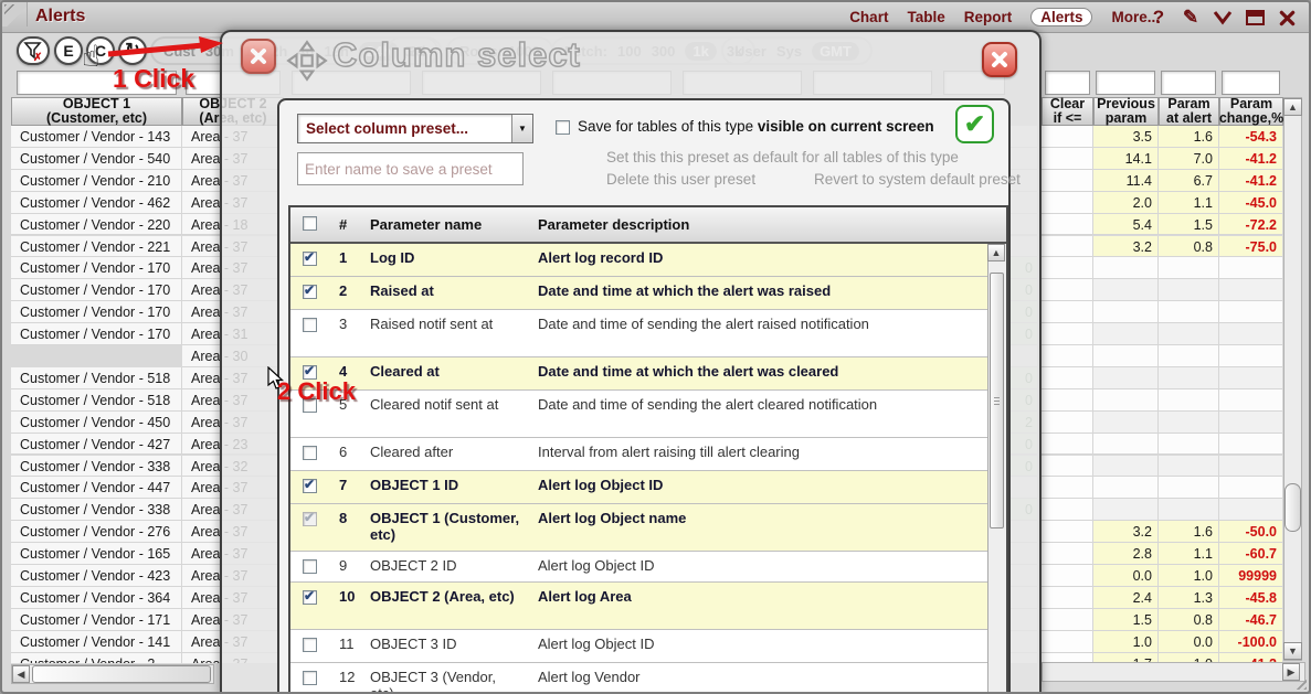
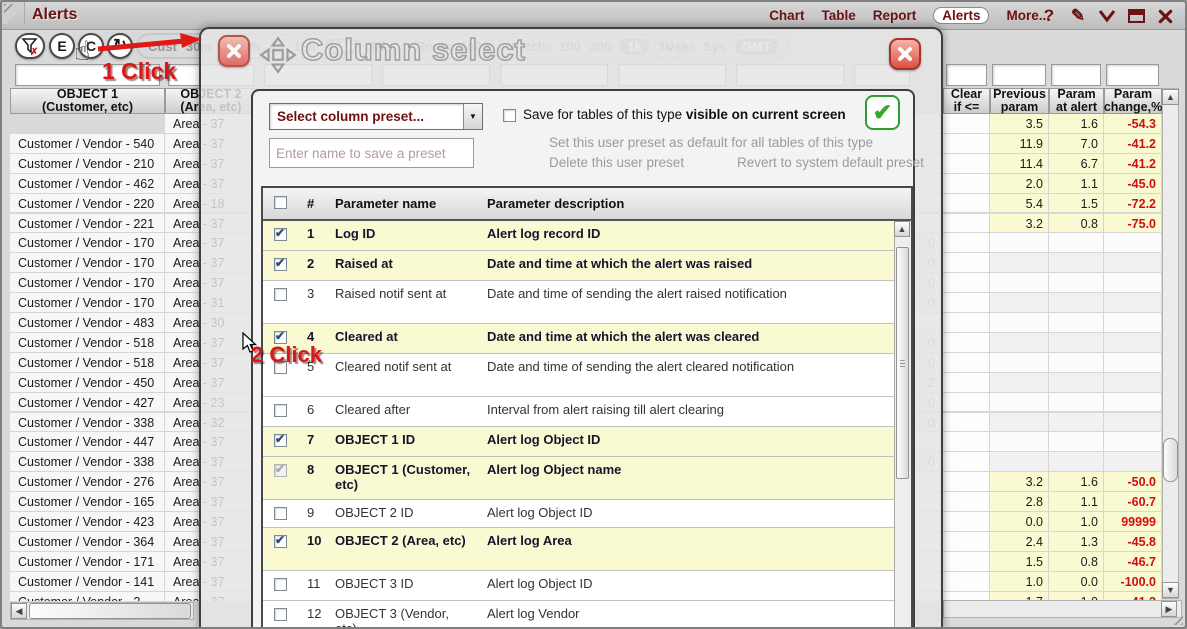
  Alerts
  Chart
  Table
  Report
  Alerts
  More...
  ?
  ✎
  ✗
  E
  C
  ust
  30m
  1h
  2h
  12h
  24h
  3d
  GO
  Rows:
  1000
  Fetch:
  OBJECT 1
  (Customer, etc)
  OBJECT 2
  (Area, etc)
  Clear
  if <=
  Previous
  param
  Param
  at alert
  Param
  change,%
- Customer / Vendor - 143
  Area - 37
  3.5
  1.6
  -54.3
  Customer / Vendor - 540
  Area - 37
- 14.1
+ 11.9
  7.0
  -41.2
  Customer / Vendor - 210
  Area - 37
  11.4
  6.7
  -41.2
  Customer / Vendor - 462
  Area - 37
  2.0
  1.1
  -45.0
  Customer / Vendor - 220
  Area - 18
  5.4
  1.5
  -72.2
  Customer / Vendor - 221
  Area - 37
  3.2
  0.8
  -75.0
  Customer / Vendor - 170
  Area - 37
  Customer / Vendor - 170
  Area - 37
  Customer / Vendor - 170
  Area - 37
  Customer / Vendor - 170
  Area - 31
+ Customer / Vendor - 483
  Area - 30
  Customer / Vendor - 518
  Area - 37
  Customer / Vendor - 518
  Area - 37
  Customer / Vendor - 450
  Area - 37
  Customer / Vendor - 427
  Area - 23
  Customer / Vendor - 338
  Area - 32
  Customer / Vendor - 447
  Area - 37
  Customer / Vendor - 338
  Area - 37
  Customer / Vendor - 276
  Area - 37
  3.2
  1.6
  -50.0
  Customer / Vendor - 165
  Area - 37
  2.8
  1.1
  -60.7
  Customer / Vendor - 423
  Area - 37
  0.0
  1.0
  99999
  Customer / Vendor - 364
  Area - 37
  2.4
  1.3
  -45.8
  Customer / Vendor - 171
  Area - 37
  1.5
  0.8
  -46.7
  Customer / Vendor - 141
  Area - 37
  1.0
  0.0
  -100.0
  ▲
  ▼
  ▶
  ◀
  Column select
  Select column preset...
  ▼
  Save for tables of this type visible on current screen
  ✔
  Enter name to save a preset
- Set this this preset as default for all tables of this type
+ Set this user preset as default for all tables of this type
  Delete this user preset
  Revert to system default preset
  #
  Parameter name
  Parameter description
  1
  Log ID
  Alert log record ID
  2
  Raised at
  Date and time at which the alert was raised
  3
  Raised notif sent at
  Date and time of sending the alert raised notification
  4
  Cleared at
  Date and time at which the alert was cleared
  5
  Cleared notif sent at
  Date and time of sending the alert cleared notification
  6
  Cleared after
  Interval from alert raising till alert clearing
  7
  OBJECT 1 ID
  Alert log Object ID
  8
  OBJECT 1 (Customer, etc)
  Alert log Object name
  9
  OBJECT 2 ID
  Alert log Object ID
  10
  OBJECT 2 (Area, etc)
  Alert log Area
  11
  OBJECT 3 ID
  Alert log Object ID
  12
  OBJECT 3 (Vendor,
  Alert log Vendor
  ▲
  ☝
  1 Click
  2 Click
